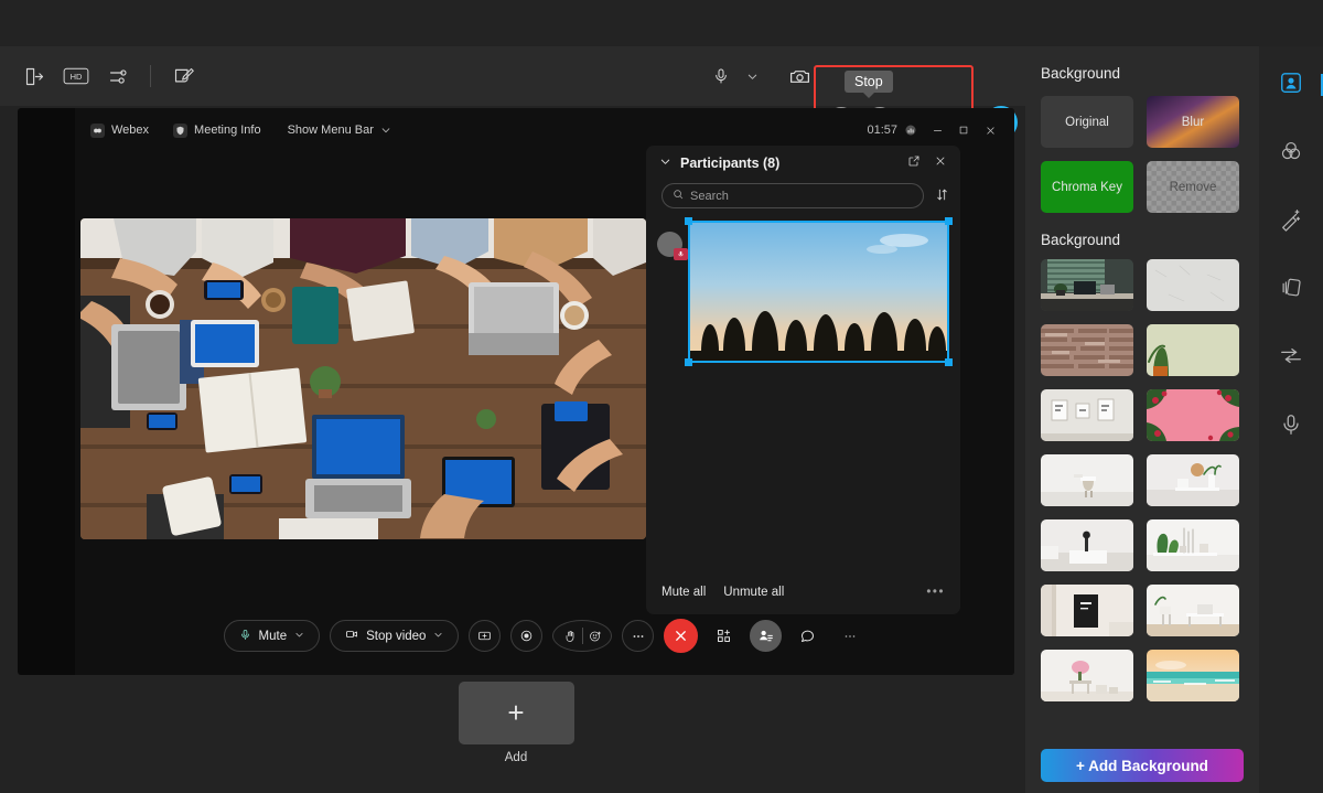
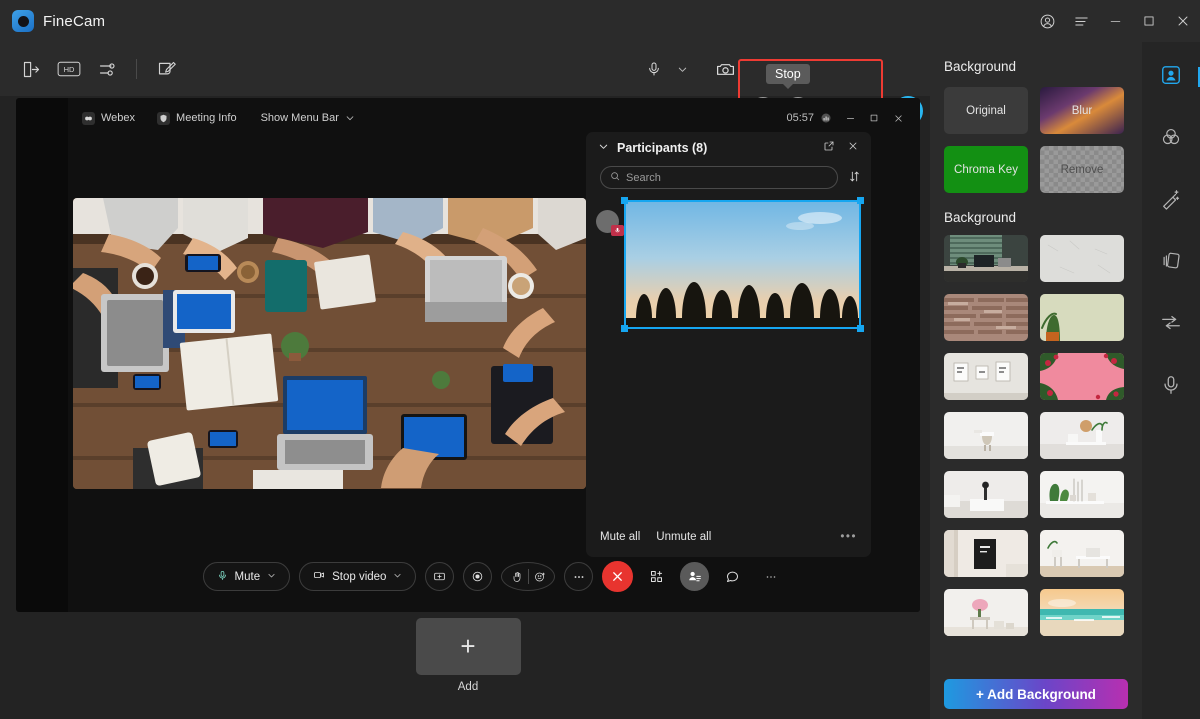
+ FineCam
  HD
  Stop
  Webex
  Meeting Info
  Show Menu Bar
- 01:57
+ 05:57
  Participants (8)
  Search
  Mute all
  Unmute all
  •••
  Mute
  Stop video
  +
  Add
  Background
  Original
  Blur
  Chroma Key
  Remove
  Background
  + Add Background
